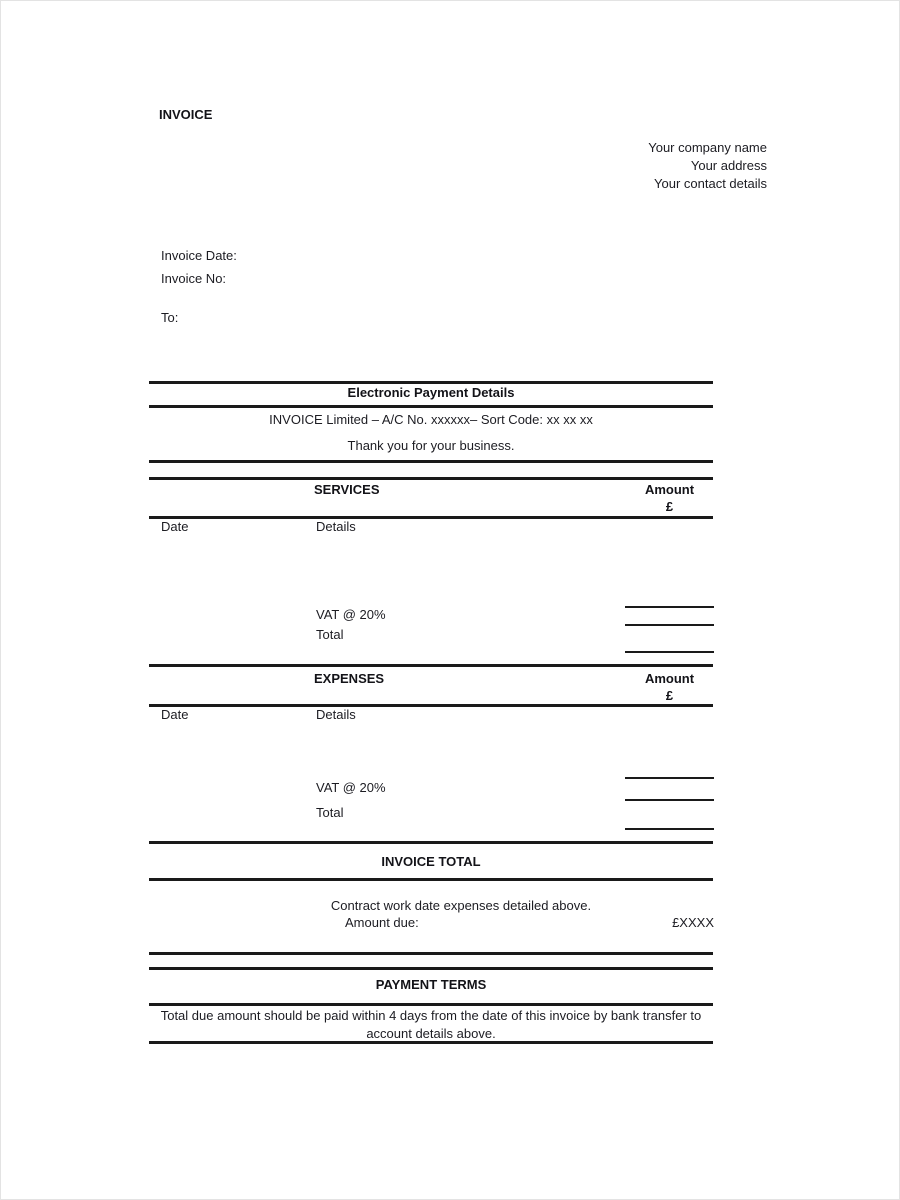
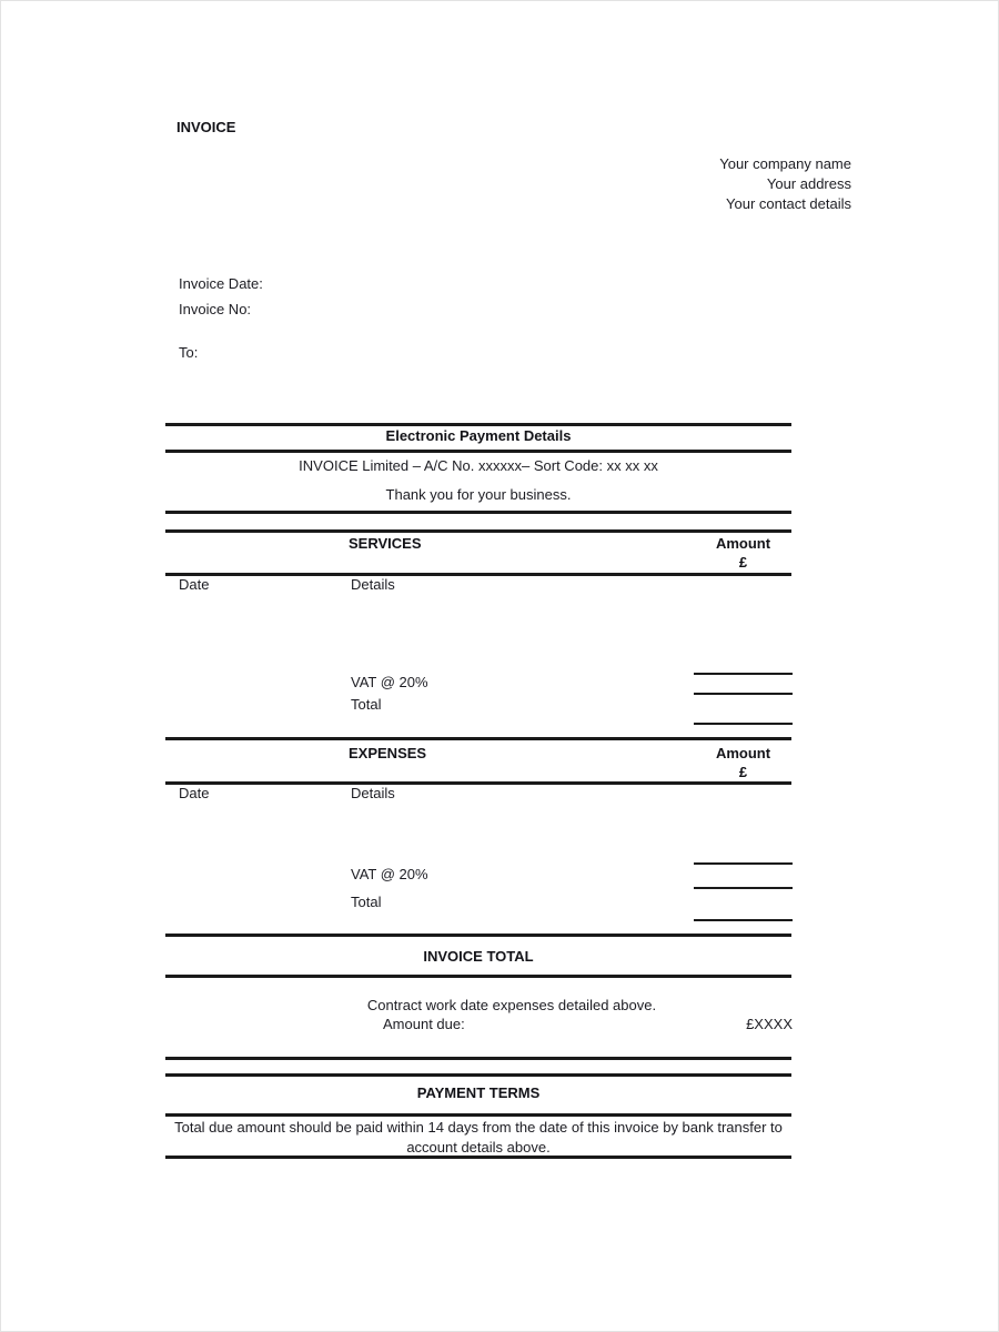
  INVOICE
  Your company name
  Your address
  Your contact details
  Invoice Date:
  Invoice No:
  To:
  Electronic Payment Details
  INVOICE Limited – A/C No. xxxxxx– Sort Code: xx xx xx
  Thank you for your business.
  SERVICES
  Amount
  £
  Date
  Details
  VAT @ 20%
  Total
  EXPENSES
  Amount
  £
  Date
  Details
  VAT @ 20%
  Total
  INVOICE TOTAL
  Contract work date expenses detailed above.
  Amount due:
  £XXXX
  PAYMENT TERMS
- Total due amount should be paid within 4 days from the date of this invoice by bank transfer to account details above.
+ Total due amount should be paid within 14 days from the date of this invoice by bank transfer to account details above.
